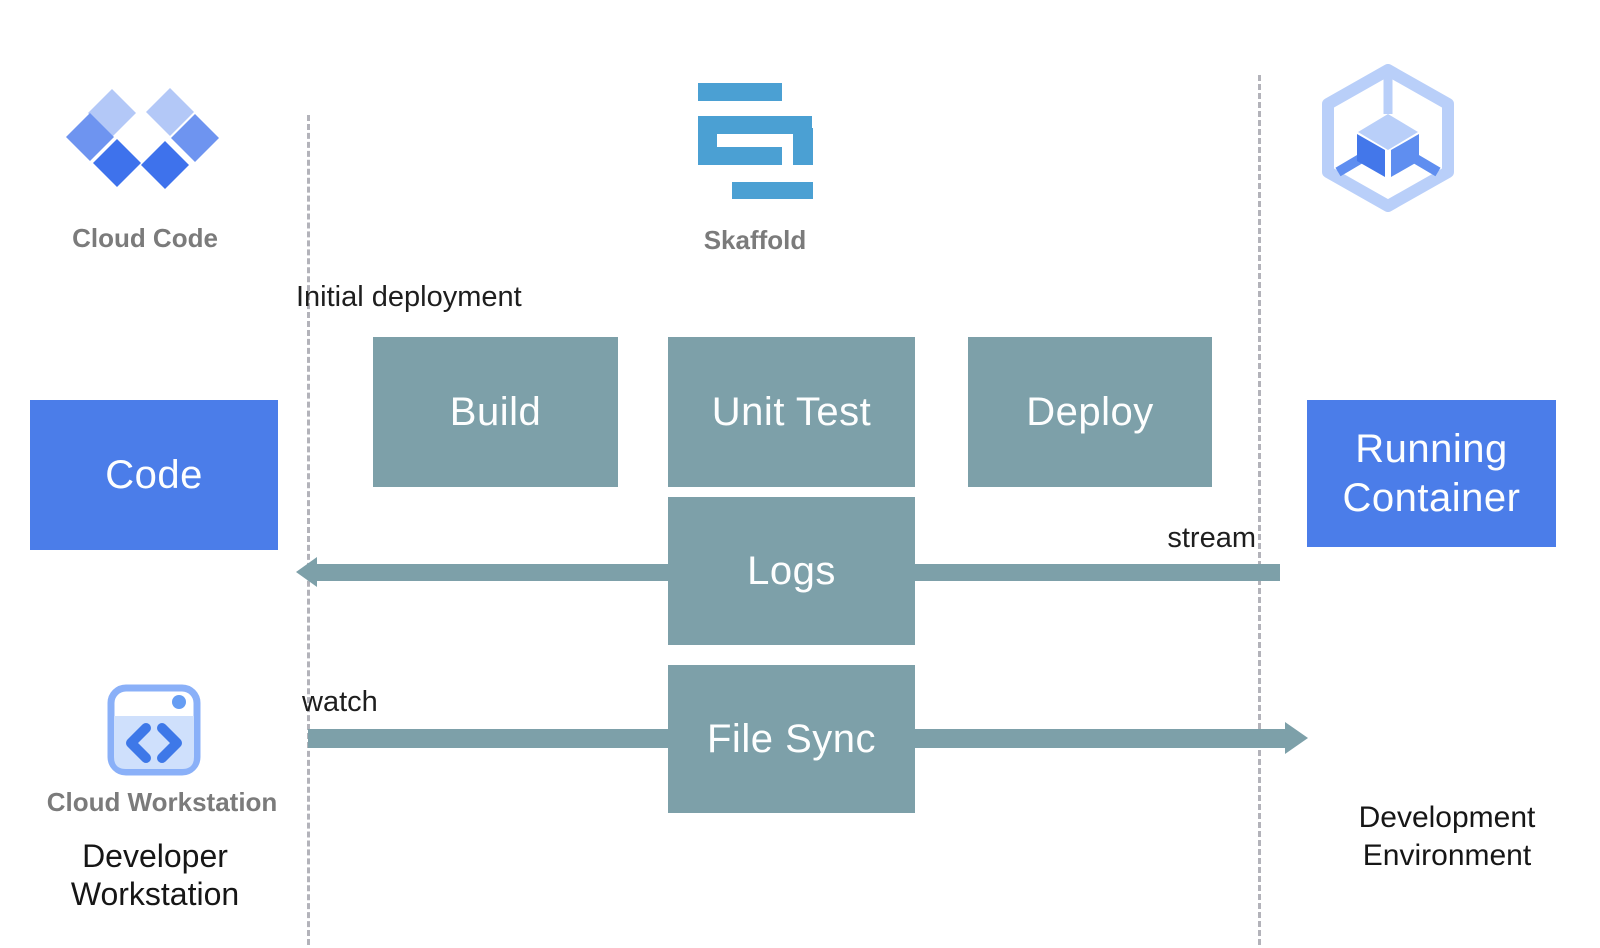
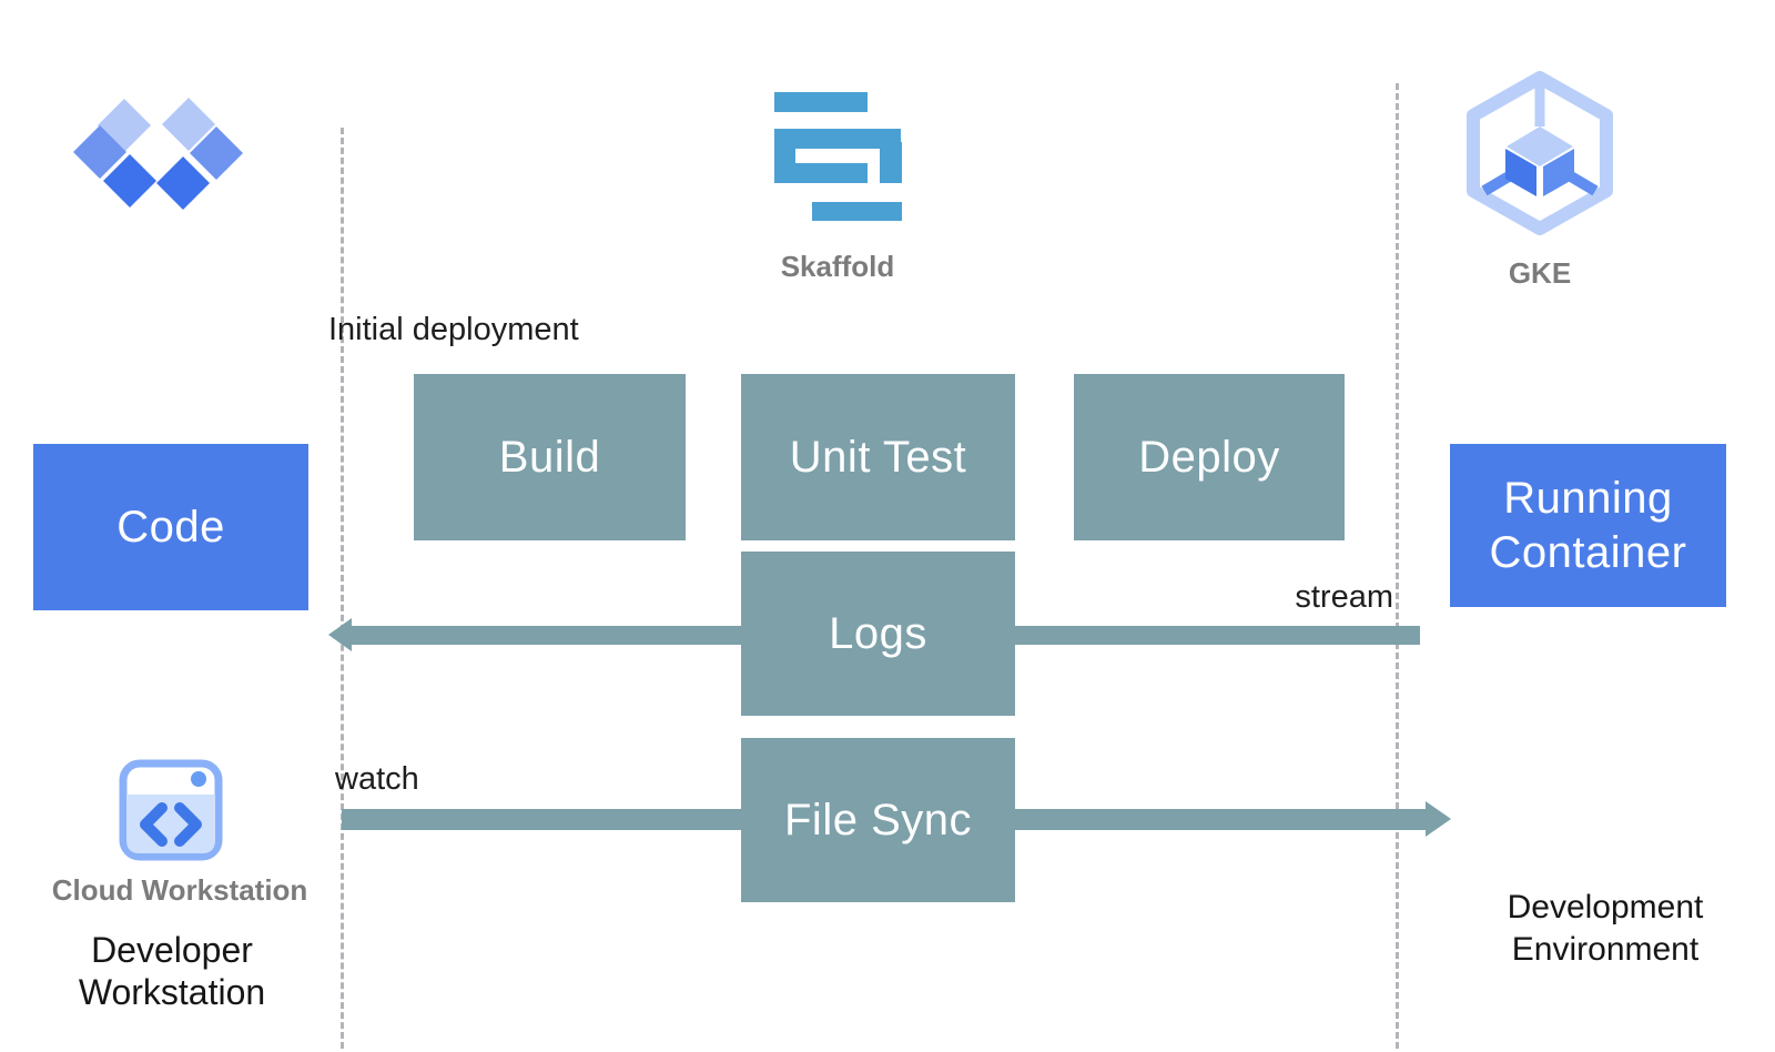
- Cloud Code
  Skaffold
+ GKE
  Initial deployment
  stream
  watch
  Code
  Build
  Unit Test
  Deploy
  Logs
  File Sync
  Running Container
  Cloud Workstation
  Developer
  Workstation
  Development
  Environment
